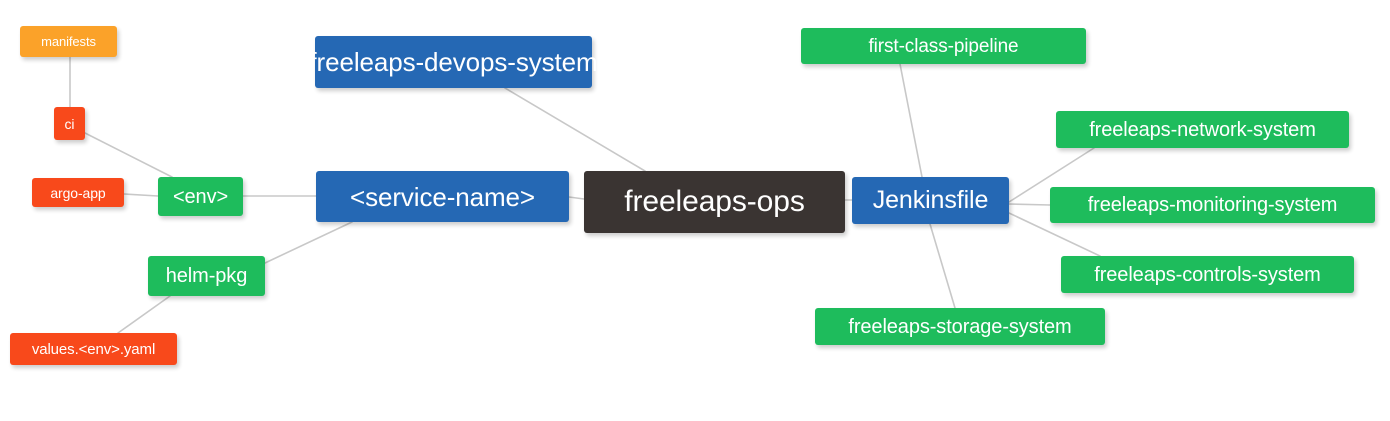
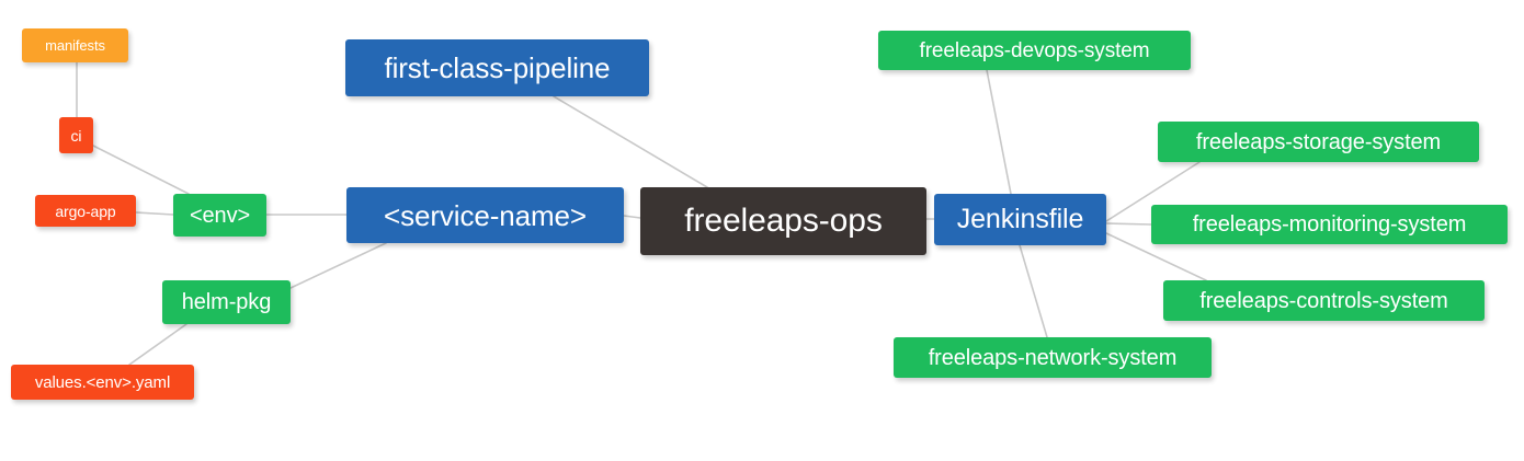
  manifests
  ci
  argo-app
  <env>
  helm-pkg
  values.<env>.yaml
- freeleaps-devops-system
+ first-class-pipeline
  <service-name>
  freeleaps-ops
  Jenkinsfile
- first-class-pipeline
+ freeleaps-devops-system
- freeleaps-network-system
+ freeleaps-storage-system
  freeleaps-monitoring-system
  freeleaps-controls-system
- freeleaps-storage-system
+ freeleaps-network-system
